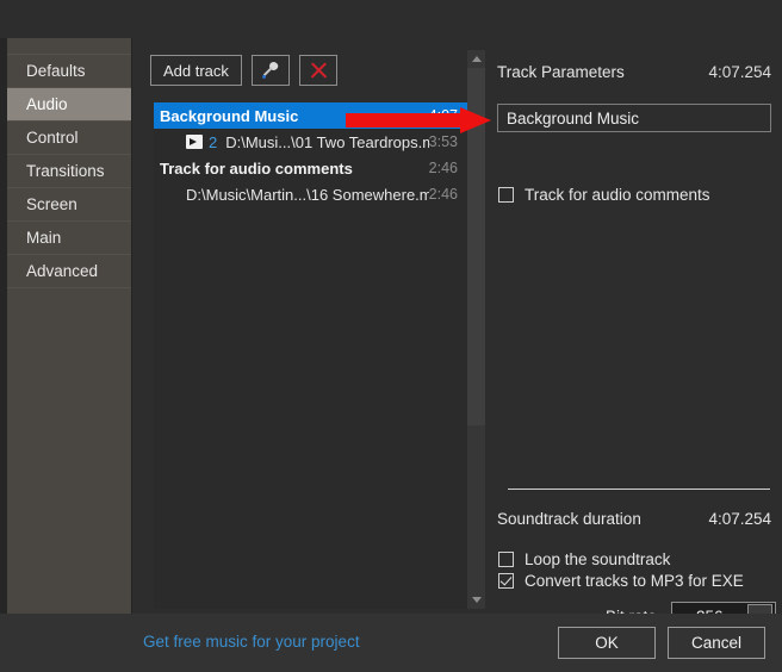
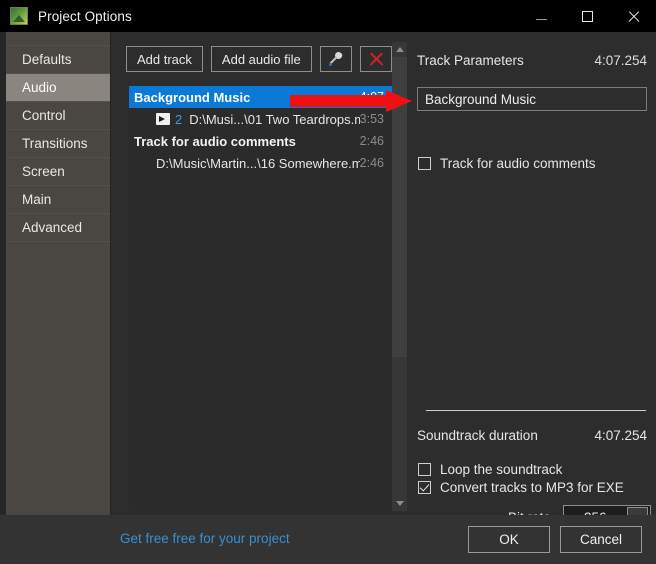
+ Project Options
  Defaults
  Audio
  Control
  Transitions
  Screen
  Main
  Advanced
  Add track
+ Add audio file
  Background Music
  2
  D:\Musi...\01 Two Teardrops.m
  3:53
  Track for audio comments
  2:46
  D:\Music\Martin...\16 Somewhere.m
  2:46
  Track Parameters
  4:07.254
  Background Music
  Track for audio comments
  Soundtrack duration
  4:07.254
  Loop the soundtrack
  Convert tracks to MP3 for EXE
- Get free music for your project
+ Get free free for your project
  OK
  Cancel
